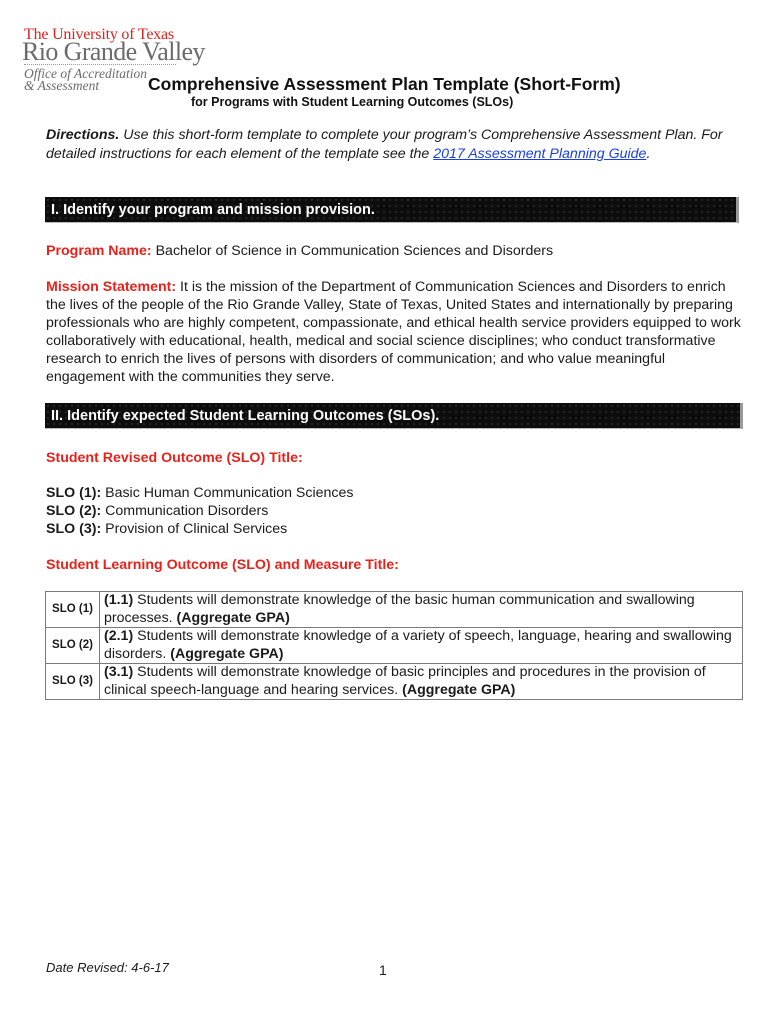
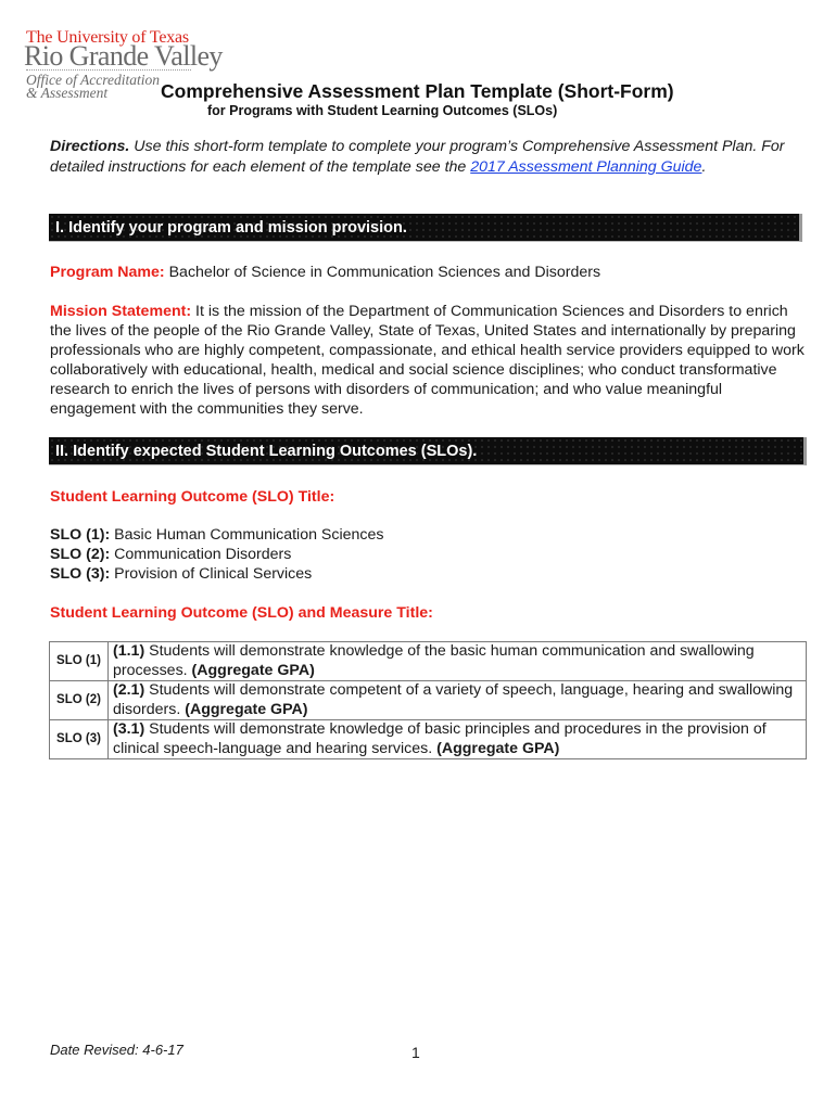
  The University of Texas
  Rio Grande Valley
  Office of Accreditation
  & Assessment
  Comprehensive Assessment Plan Template (Short-Form)
  for Programs with Student Learning Outcomes (SLOs)
  Directions. Use this short-form template to complete your program’s Comprehensive Assessment Plan. For detailed instructions for each element of the template see the 2017 Assessment Planning Guide.
  I. Identify your program and mission provision.
  Program Name: Bachelor of Science in Communication Sciences and Disorders
  Mission Statement: It is the mission of the Department of Communication Sciences and Disorders to enrich the lives of the people of the Rio Grande Valley, State of Texas, United States and internationally by preparing professionals who are highly competent, compassionate, and ethical health service providers equipped to work collaboratively with educational, health, medical and social science disciplines; who conduct transformative research to enrich the lives of persons with disorders of communication; and who value meaningful engagement with the communities they serve.
  II. Identify expected Student Learning Outcomes (SLOs).
- Student Revised Outcome (SLO) Title:
+ Student Learning Outcome (SLO) Title:
  SLO (1): Basic Human Communication Sciences
  SLO (2): Communication Disorders
  SLO (3): Provision of Clinical Services
  Student Learning Outcome (SLO) and Measure Title:
  SLO (1)	(1.1) Students will demonstrate knowledge of the basic human communication and swallowing processes. (Aggregate GPA)
- SLO (2)	(2.1) Students will demonstrate knowledge of a variety of speech, language, hearing and swallowing disorders. (Aggregate GPA)
+ SLO (2)	(2.1) Students will demonstrate competent of a variety of speech, language, hearing and swallowing disorders. (Aggregate GPA)
  SLO (3)	(3.1) Students will demonstrate knowledge of basic principles and procedures in the provision of clinical speech-language and hearing services. (Aggregate GPA)
  Date Revised: 4-6-17
  1
